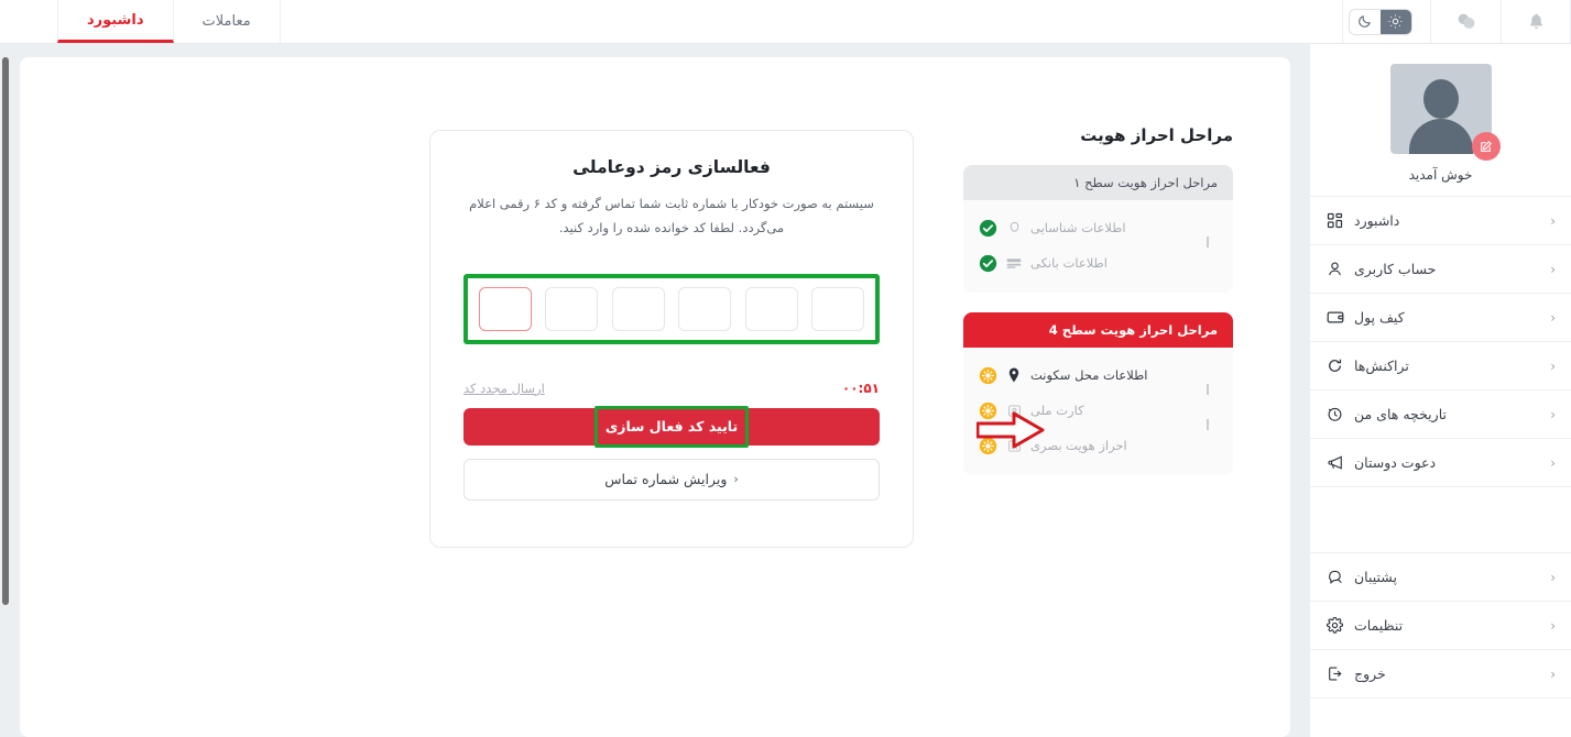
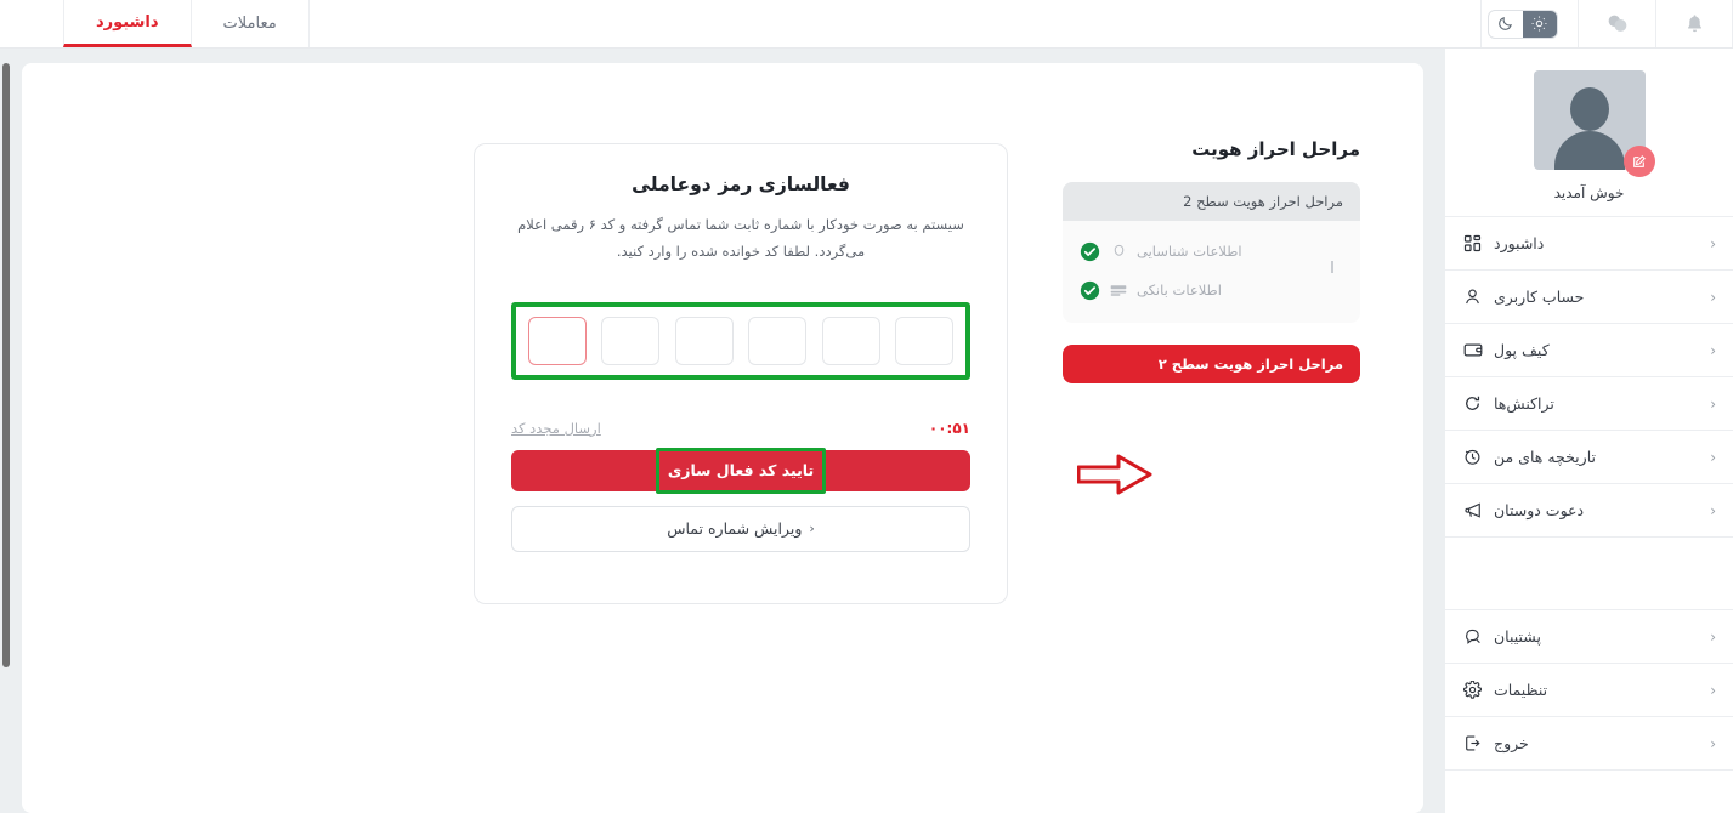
  معاملات
  داشبورد
  مراحل احراز هویت
- مراحل احراز هویت سطح ۱
+ مراحل احراز هویت سطح 2
  اطلاعات شناسایی
  اطلاعات بانکی
- مراحل احراز هویت سطح 4
+ مراحل احراز هویت سطح ۲
- اطلاعات محل سکونت
- کارت ملی
- احراز هویت بصری
  فعالسازی رمز دوعاملی
  سیستم به صورت خودکار با شماره ثابت شما تماس گرفته و کد ۶ رقمی اعلام می‌گردد. لطفا کد خوانده شده را وارد کنید.
  ارسال مجدد کد
  ۰۰:۵۱
  تایید کد فعال سازی
  ‹
  ویرایش شماره تماس
  خوش آمدید
  ‹
  داشبورد
  ‹
  حساب کاربری
  ‹
  کیف پول
  ‹
  تراکنش‌ها
  ‹
  تاریخچه های من
  ‹
  دعوت دوستان
  ‹
  پشتیبان
  ‹
  تنظیمات
  ‹
  خروج
